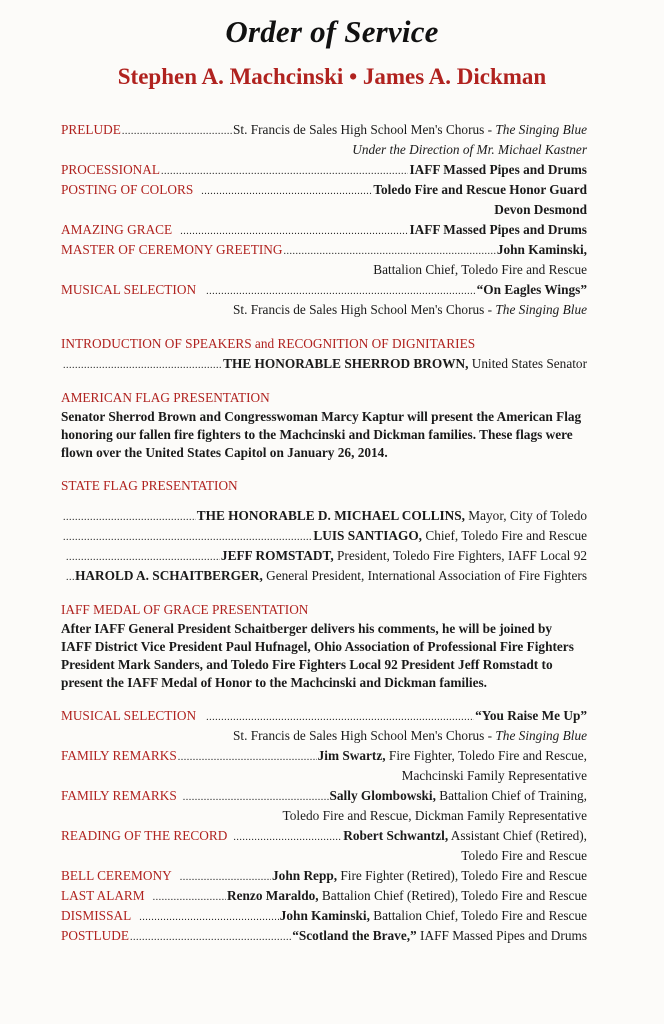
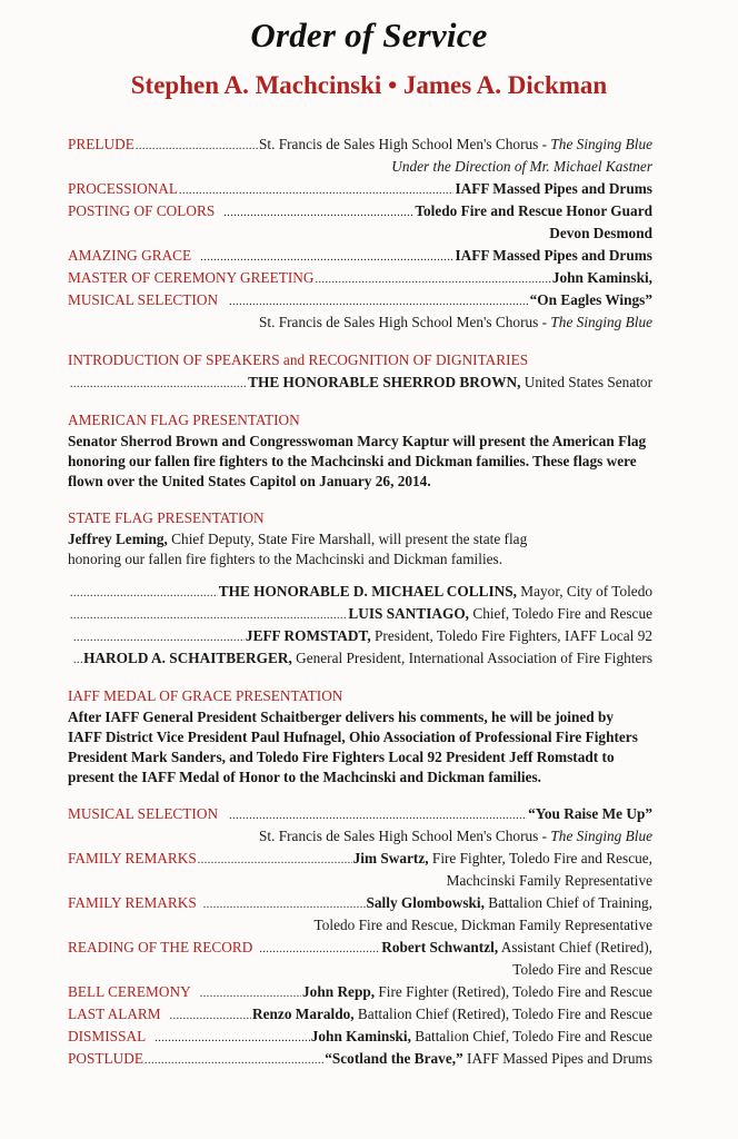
  Order of Service
  Stephen A. Machcinski • James A. Dickman
  PRELUDE
  St. Francis de Sales High School Men's Chorus - The Singing Blue
  Under the Direction of Mr. Michael Kastner
  PROCESSIONAL
  IAFF Massed Pipes and Drums
  POSTING OF COLORS
  Toledo Fire and Rescue Honor Guard
  Devon Desmond
  AMAZING GRACE
  IAFF Massed Pipes and Drums
  MASTER OF CEREMONY GREETING
  John Kaminski,
- Battalion Chief, Toledo Fire and Rescue
  MUSICAL SELECTION
  “On Eagles Wings”
  St. Francis de Sales High School Men's Chorus - The Singing Blue
  INTRODUCTION OF SPEAKERS and RECOGNITION OF DIGNITARIES
  THE HONORABLE SHERROD BROWN, United States Senator
  AMERICAN FLAG PRESENTATION
  Senator Sherrod Brown and Congresswoman Marcy Kaptur will present the American Flag
  honoring our fallen fire fighters to the Machcinski and Dickman families. These flags were
  flown over the United States Capitol on January 26, 2014.
  STATE FLAG PRESENTATION
+ Jeffrey Leming, Chief Deputy, State Fire Marshall, will present the state flag
+ honoring our fallen fire fighters to the Machcinski and Dickman families.
  THE HONORABLE D. MICHAEL COLLINS, Mayor, City of Toledo
  LUIS SANTIAGO, Chief, Toledo Fire and Rescue
  JEFF ROMSTADT, President, Toledo Fire Fighters, IAFF Local 92
  HAROLD A. SCHAITBERGER, General President, International Association of Fire Fighters
  IAFF MEDAL OF GRACE PRESENTATION
  After IAFF General President Schaitberger delivers his comments, he will be joined by
  IAFF District Vice President Paul Hufnagel, Ohio Association of Professional Fire Fighters
  President Mark Sanders, and Toledo Fire Fighters Local 92 President Jeff Romstadt to
  present the IAFF Medal of Honor to the Machcinski and Dickman families.
  MUSICAL SELECTION
  “You Raise Me Up”
  St. Francis de Sales High School Men's Chorus - The Singing Blue
  FAMILY REMARKS
  Jim Swartz, Fire Fighter, Toledo Fire and Rescue,
  Machcinski Family Representative
  FAMILY REMARKS
  Sally Glombowski, Battalion Chief of Training,
  Toledo Fire and Rescue, Dickman Family Representative
  READING OF THE RECORD
  Robert Schwantzl, Assistant Chief (Retired),
  Toledo Fire and Rescue
  BELL CEREMONY
  John Repp, Fire Fighter (Retired), Toledo Fire and Rescue
  LAST ALARM
  Renzo Maraldo, Battalion Chief (Retired), Toledo Fire and Rescue
  DISMISSAL
  John Kaminski, Battalion Chief, Toledo Fire and Rescue
  POSTLUDE
  “Scotland the Brave,” IAFF Massed Pipes and Drums
